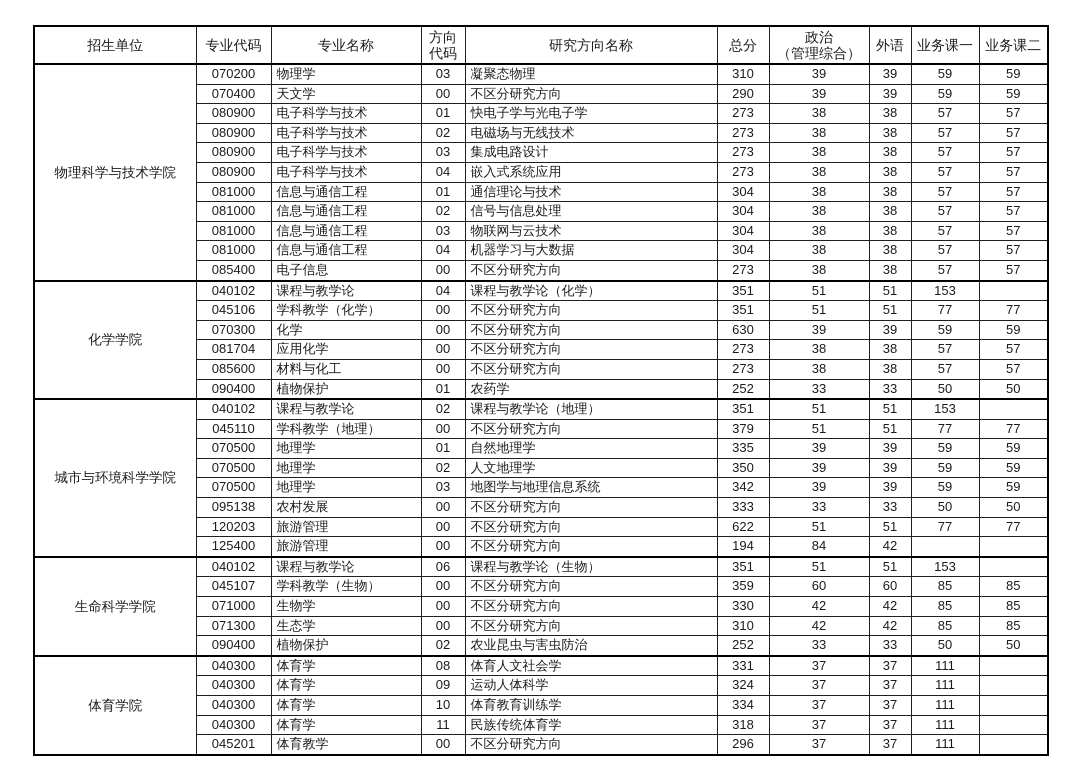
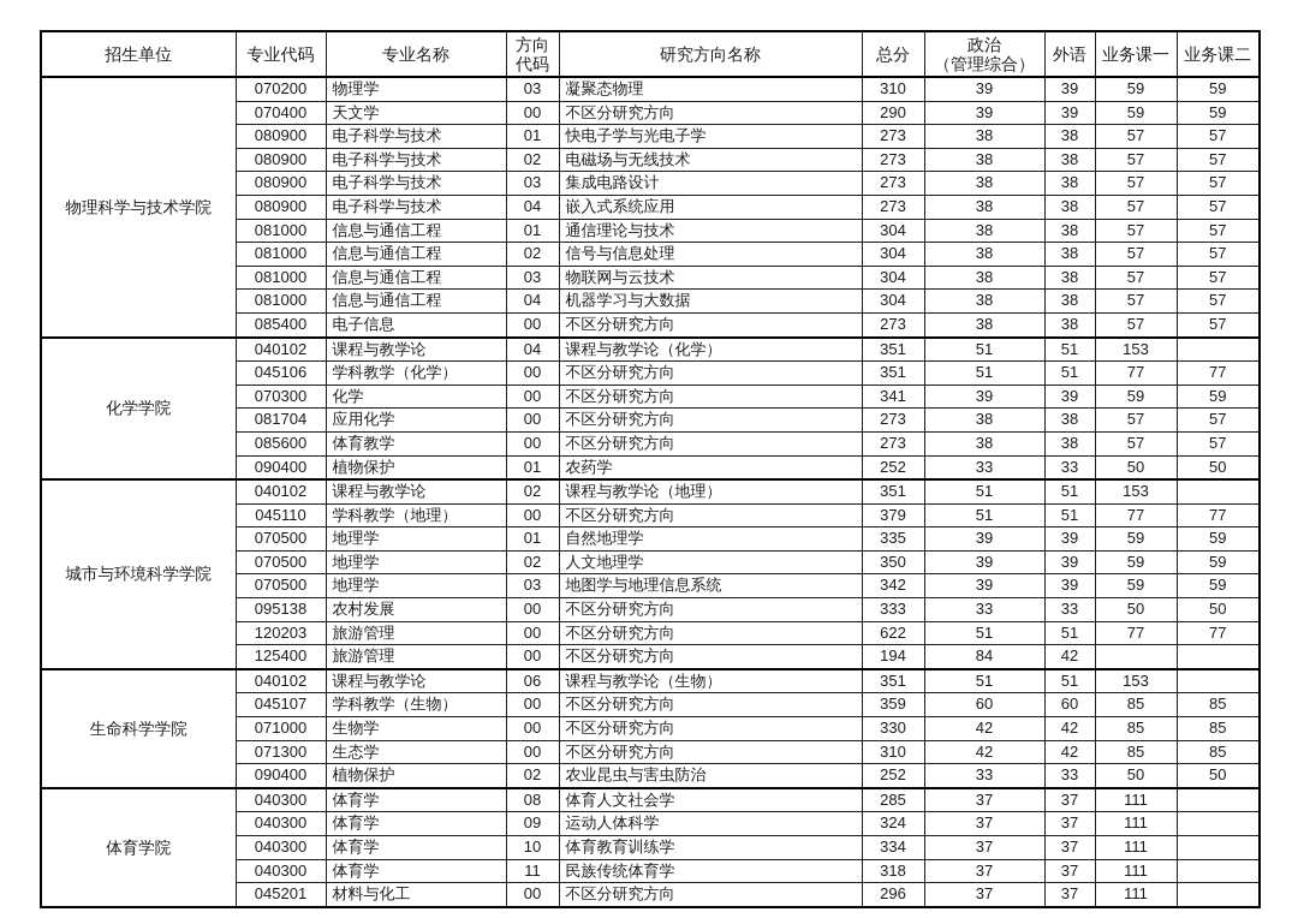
  招生单位	专业代码	专业名称	方向代码	研究方向名称	总分	政治（管理综合）	外语	业务课一	业务课二
  物理科学与技术学院	070200	物理学	03	凝聚态物理	310	39	39	59	59
  070400	天文学	00	不区分研究方向	290	39	39	59	59
  080900	电子科学与技术	01	快电子学与光电子学	273	38	38	57	57
  080900	电子科学与技术	02	电磁场与无线技术	273	38	38	57	57
  080900	电子科学与技术	03	集成电路设计	273	38	38	57	57
  080900	电子科学与技术	04	嵌入式系统应用	273	38	38	57	57
  081000	信息与通信工程	01	通信理论与技术	304	38	38	57	57
  081000	信息与通信工程	02	信号与信息处理	304	38	38	57	57
  081000	信息与通信工程	03	物联网与云技术	304	38	38	57	57
  081000	信息与通信工程	04	机器学习与大数据	304	38	38	57	57
  085400	电子信息	00	不区分研究方向	273	38	38	57	57
  化学学院	040102	课程与教学论	04	课程与教学论（化学）	351	51	51	153
  045106	学科教学（化学）	00	不区分研究方向	351	51	51	77	77
- 070300	化学	00	不区分研究方向	630	39	39	59	59
+ 070300	化学	00	不区分研究方向	341	39	39	59	59
  081704	应用化学	00	不区分研究方向	273	38	38	57	57
- 085600	材料与化工	00	不区分研究方向	273	38	38	57	57
+ 085600	体育教学	00	不区分研究方向	273	38	38	57	57
  090400	植物保护	01	农药学	252	33	33	50	50
  城市与环境科学学院	040102	课程与教学论	02	课程与教学论（地理）	351	51	51	153
  045110	学科教学（地理）	00	不区分研究方向	379	51	51	77	77
  070500	地理学	01	自然地理学	335	39	39	59	59
  070500	地理学	02	人文地理学	350	39	39	59	59
  070500	地理学	03	地图学与地理信息系统	342	39	39	59	59
  095138	农村发展	00	不区分研究方向	333	33	33	50	50
  120203	旅游管理	00	不区分研究方向	622	51	51	77	77
  125400	旅游管理	00	不区分研究方向	194	84	42
  生命科学学院	040102	课程与教学论	06	课程与教学论（生物）	351	51	51	153
  045107	学科教学（生物）	00	不区分研究方向	359	60	60	85	85
  071000	生物学	00	不区分研究方向	330	42	42	85	85
  071300	生态学	00	不区分研究方向	310	42	42	85	85
  090400	植物保护	02	农业昆虫与害虫防治	252	33	33	50	50
- 体育学院	040300	体育学	08	体育人文社会学	331	37	37	111
+ 体育学院	040300	体育学	08	体育人文社会学	285	37	37	111
  040300	体育学	09	运动人体科学	324	37	37	111
  040300	体育学	10	体育教育训练学	334	37	37	111
  040300	体育学	11	民族传统体育学	318	37	37	111
- 045201	体育教学	00	不区分研究方向	296	37	37	111
+ 045201	材料与化工	00	不区分研究方向	296	37	37	111
